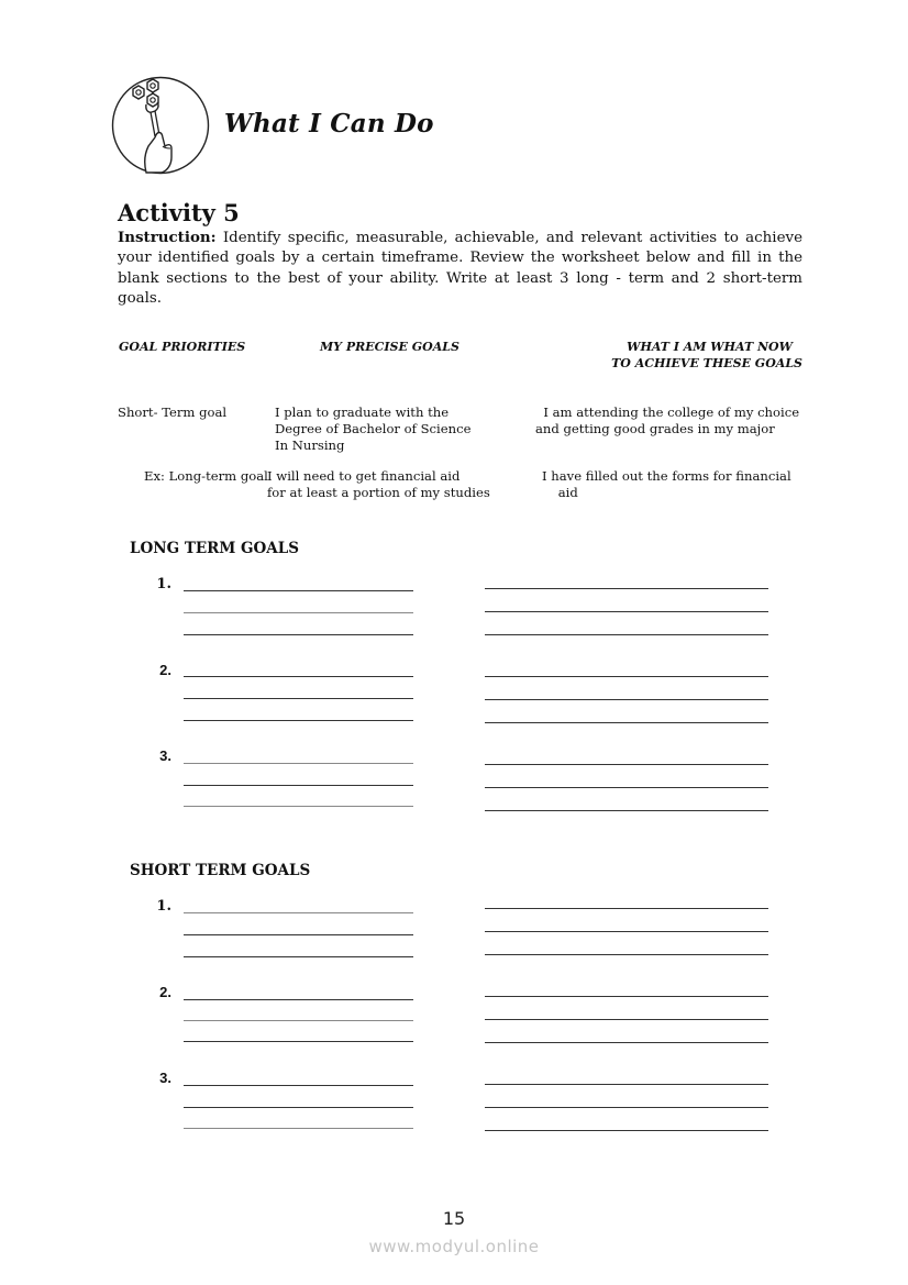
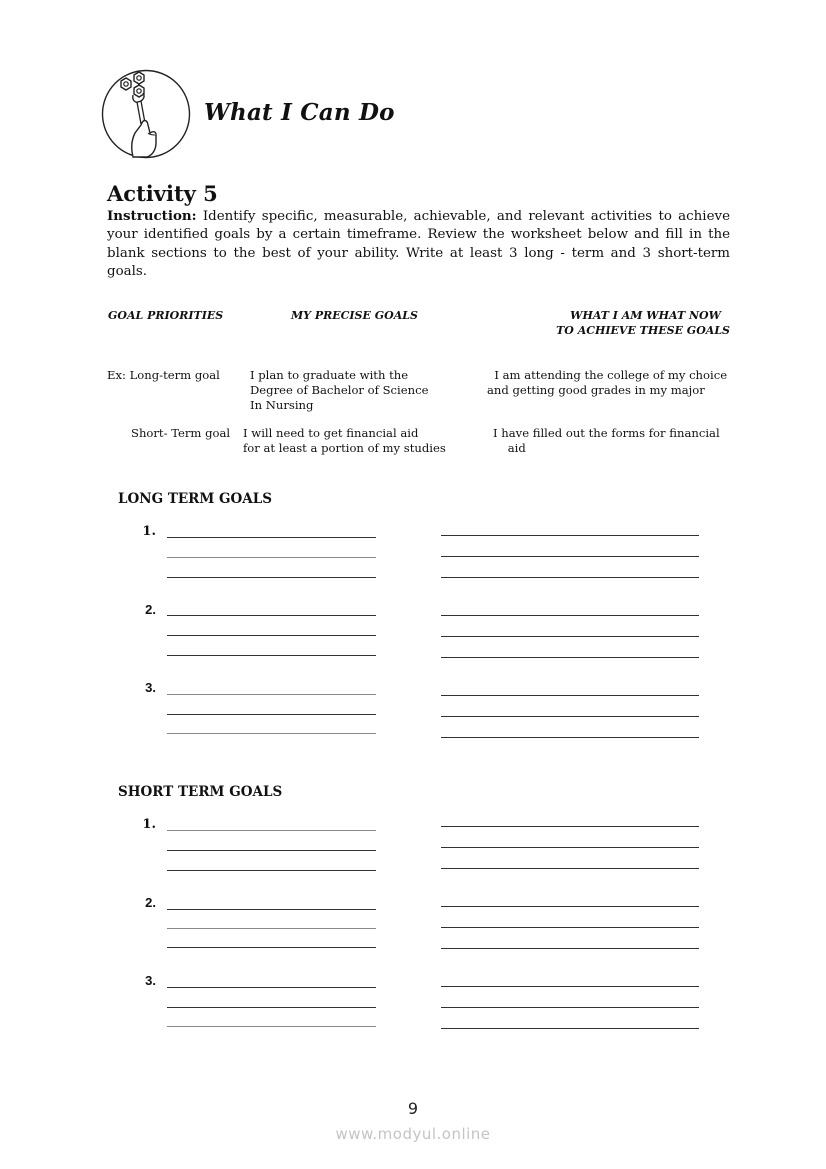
  What I Can Do
  Activity 5
- Instruction: Identify specific, measurable, achievable, and relevant activities to achieve your identified goals by a certain timeframe. Review the worksheet below and fill in the blank sections to the best of your ability. Write at least 3 long - term and 2 short-term goals.
+ Instruction: Identify specific, measurable, achievable, and relevant activities to achieve your identified goals by a certain timeframe. Review the worksheet below and fill in the blank sections to the best of your ability. Write at least 3 long - term and 3 short-term goals.
  GOAL PRIORITIES
  MY PRECISE GOALS
  WHAT I AM WHAT NOW
  TO ACHIEVE THESE GOALS
- Short- Term goal
+ Ex: Long-term goal
  I plan to graduate with the
  Degree of Bachelor of Science
  In Nursing
  I am attending the college of my choice
  and getting good grades in my major
- Ex: Long-term goal
+ Short- Term goal
  I will need to get financial aid
  for at least a portion of my studies
  I have filled out the forms for financial
  aid
  LONG TERM GOALS
  1.
  2.
  3.
  SHORT TERM GOALS
  1.
  2.
  3.
- 15
+ 9
  www.modyul.online
